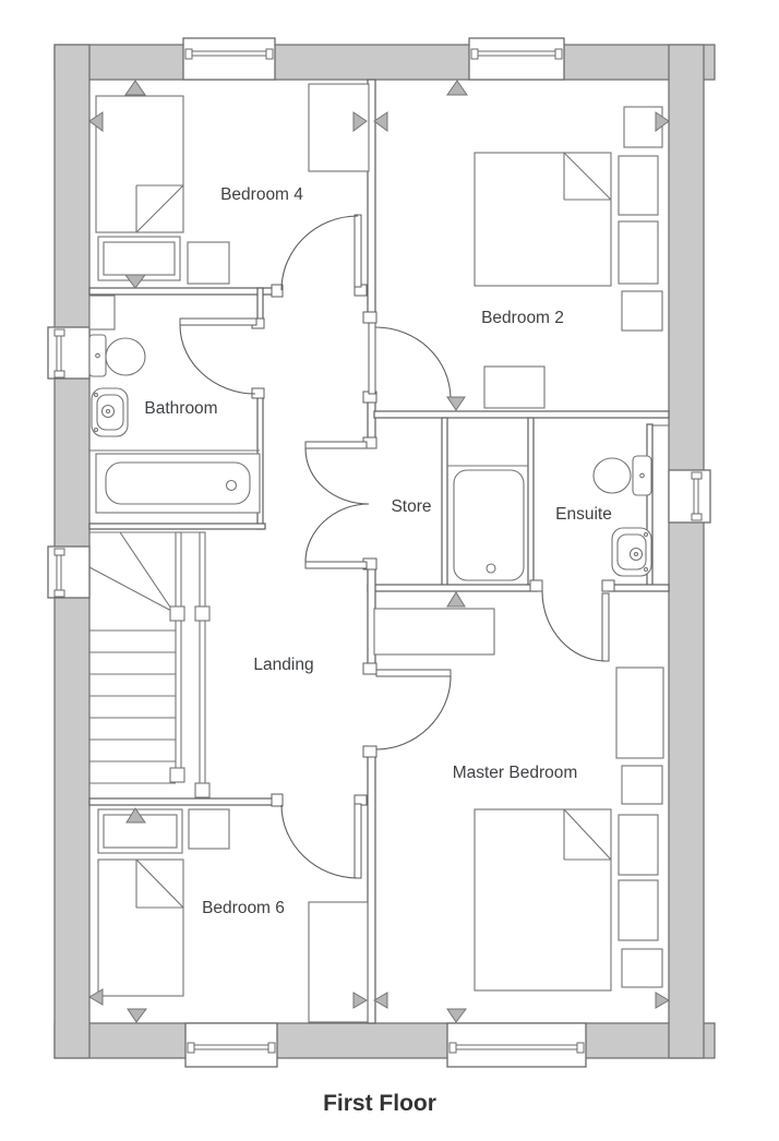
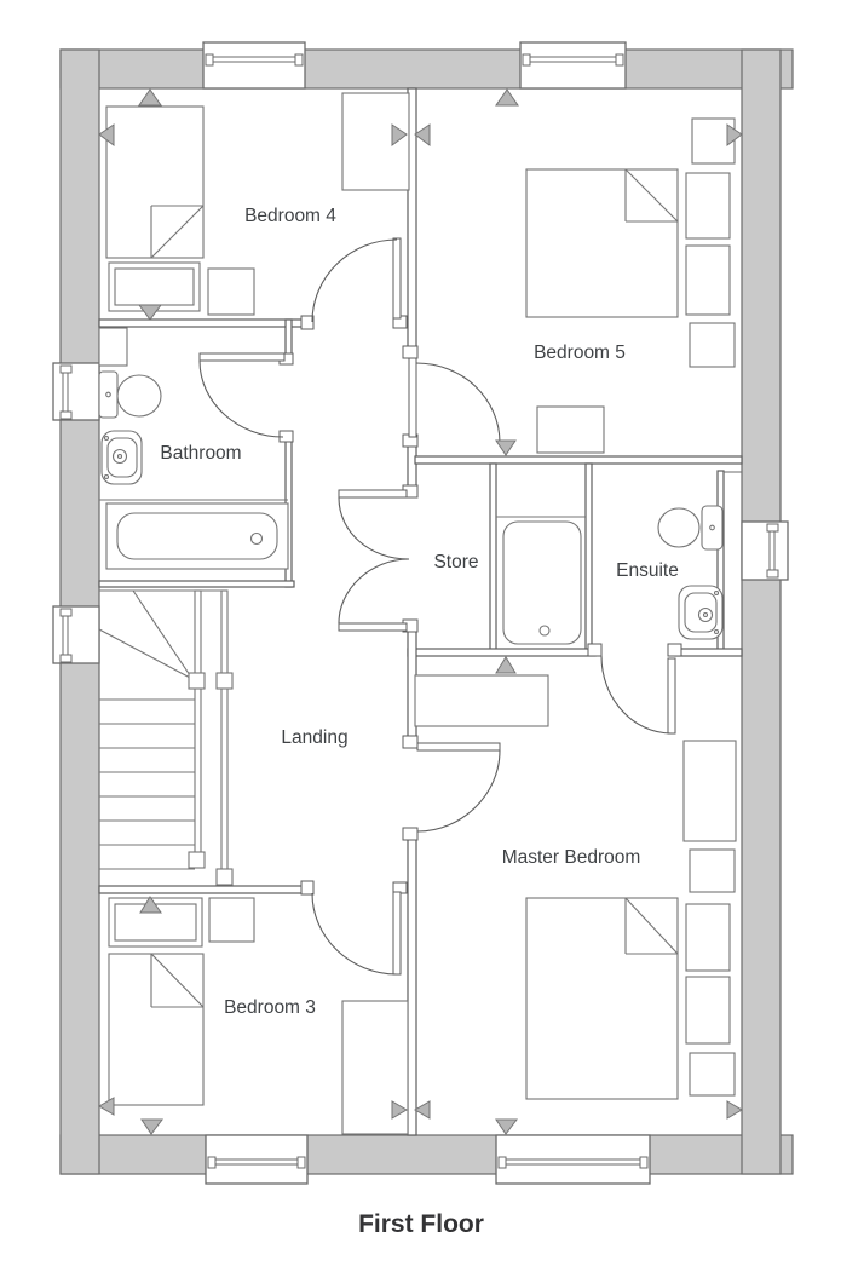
  Bedroom 4
- Bedroom 2
+ Bedroom 5
  Bathroom
  Store
  Ensuite
  Landing
- Bedroom 6
+ Bedroom 3
  Master Bedroom
  First Floor
